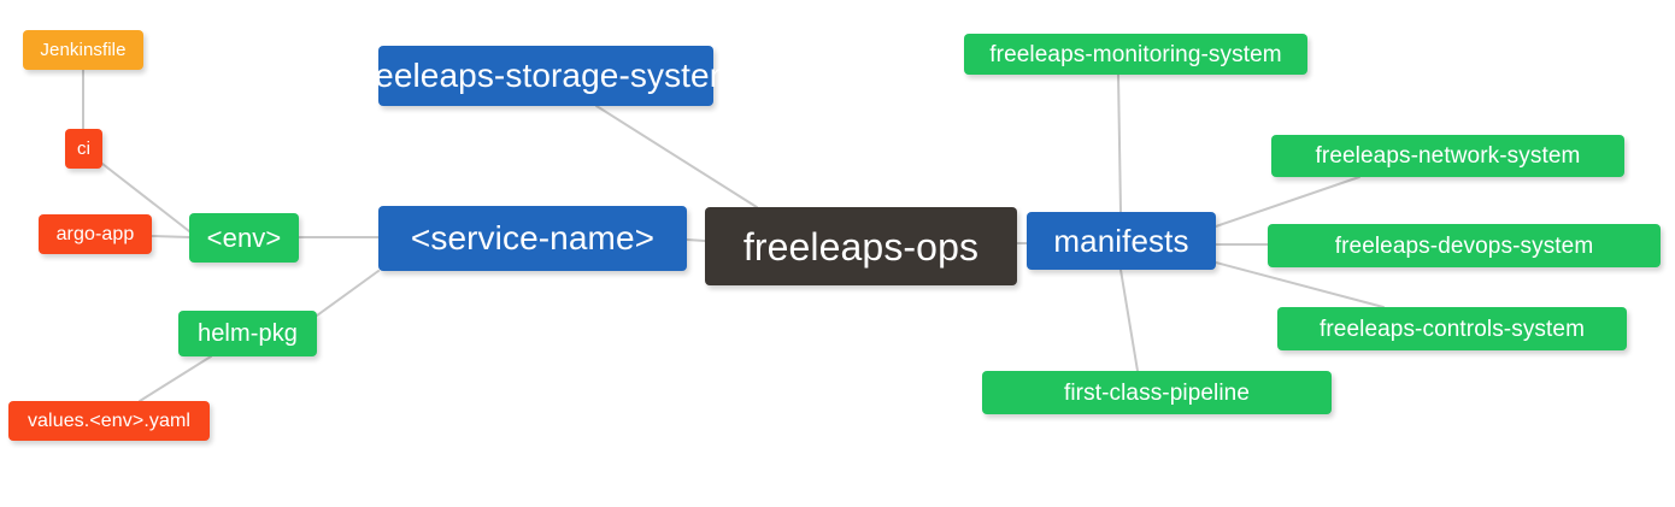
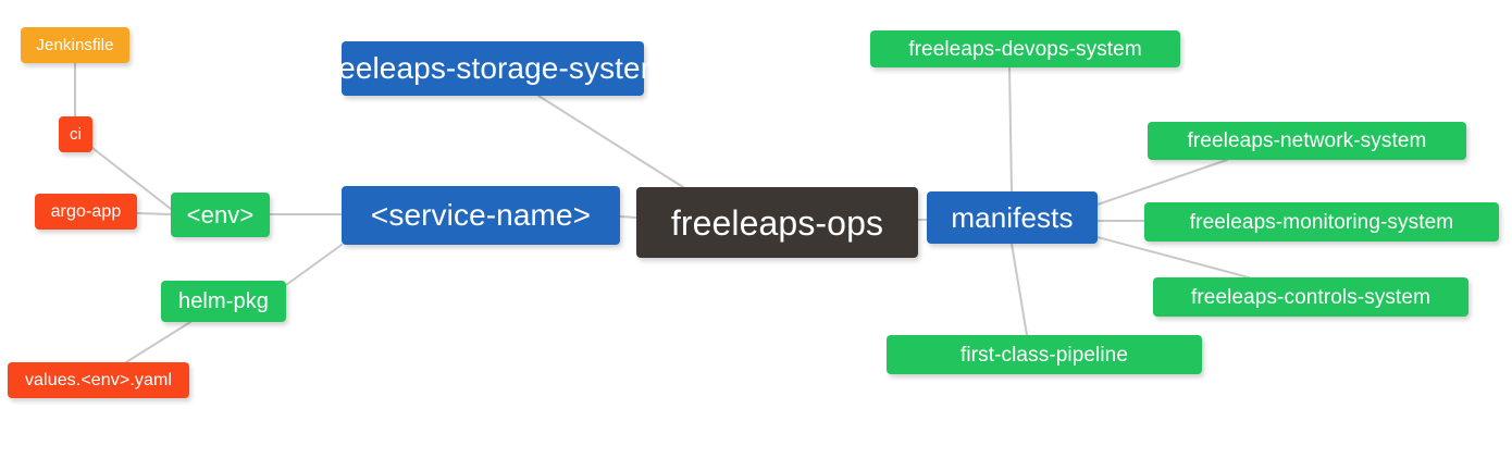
  Jenkinsfile
  ci
  argo-app
  <env>
  helm-pkg
  values.<env>.yaml
  freeleaps-storage-system
  <service-name>
  freeleaps-ops
  manifests
- freeleaps-monitoring-system
+ freeleaps-devops-system
  freeleaps-network-system
- freeleaps-devops-system
+ freeleaps-monitoring-system
  freeleaps-controls-system
  first-class-pipeline
